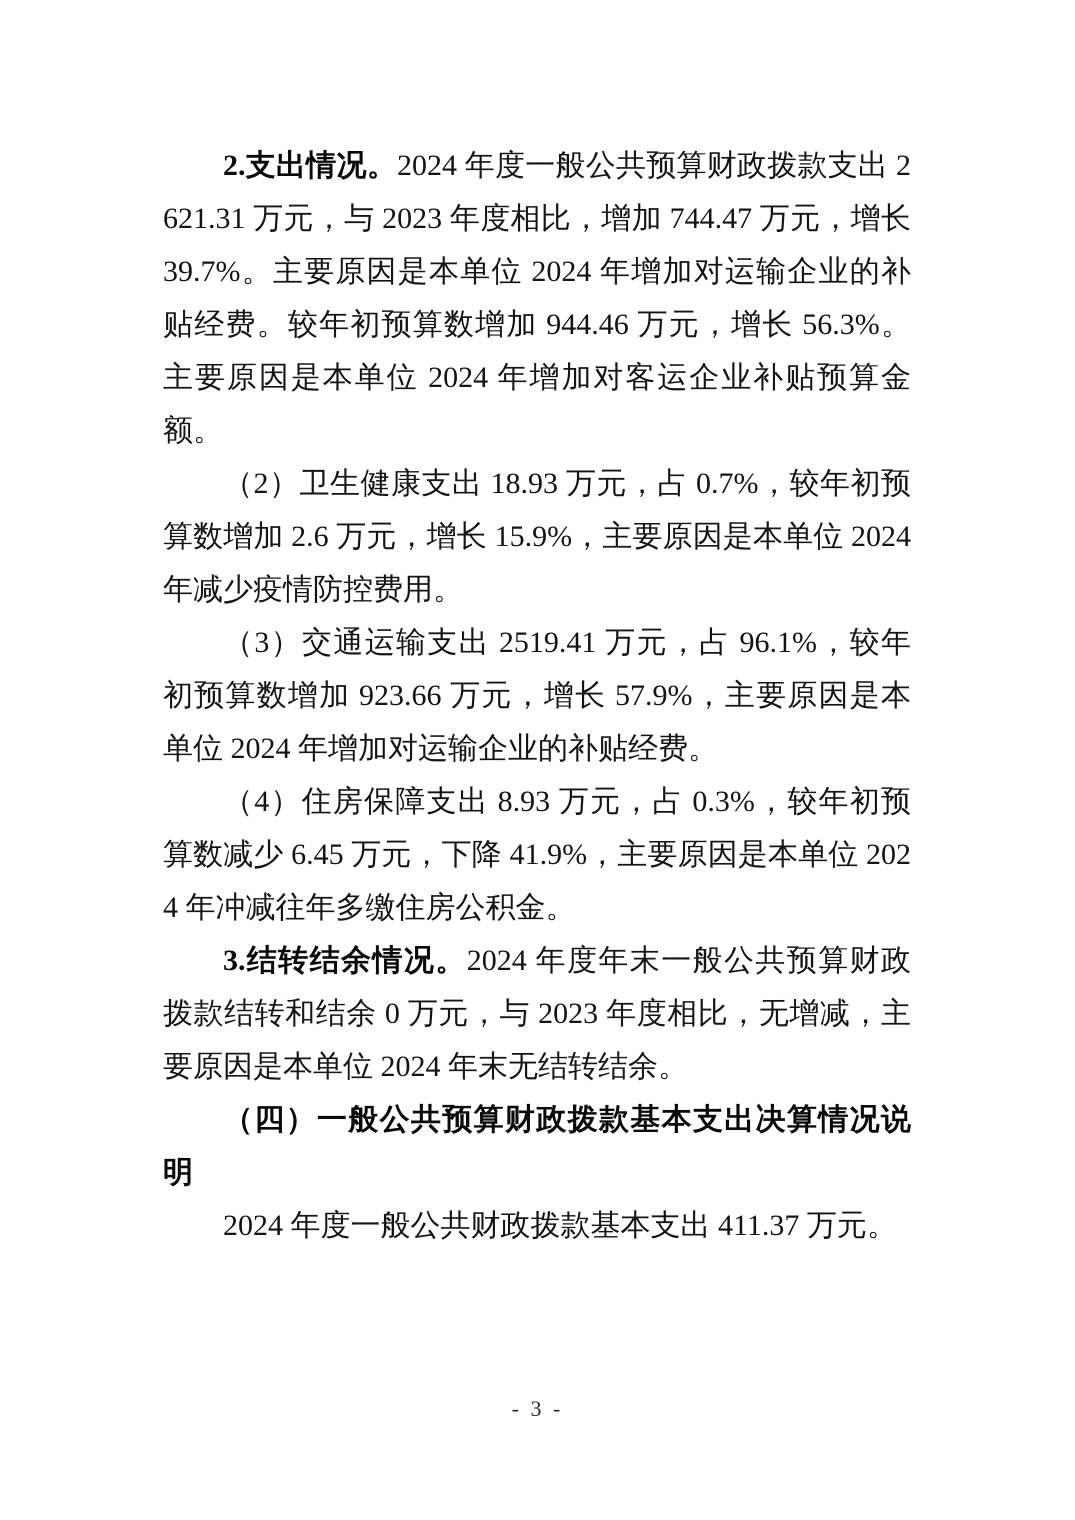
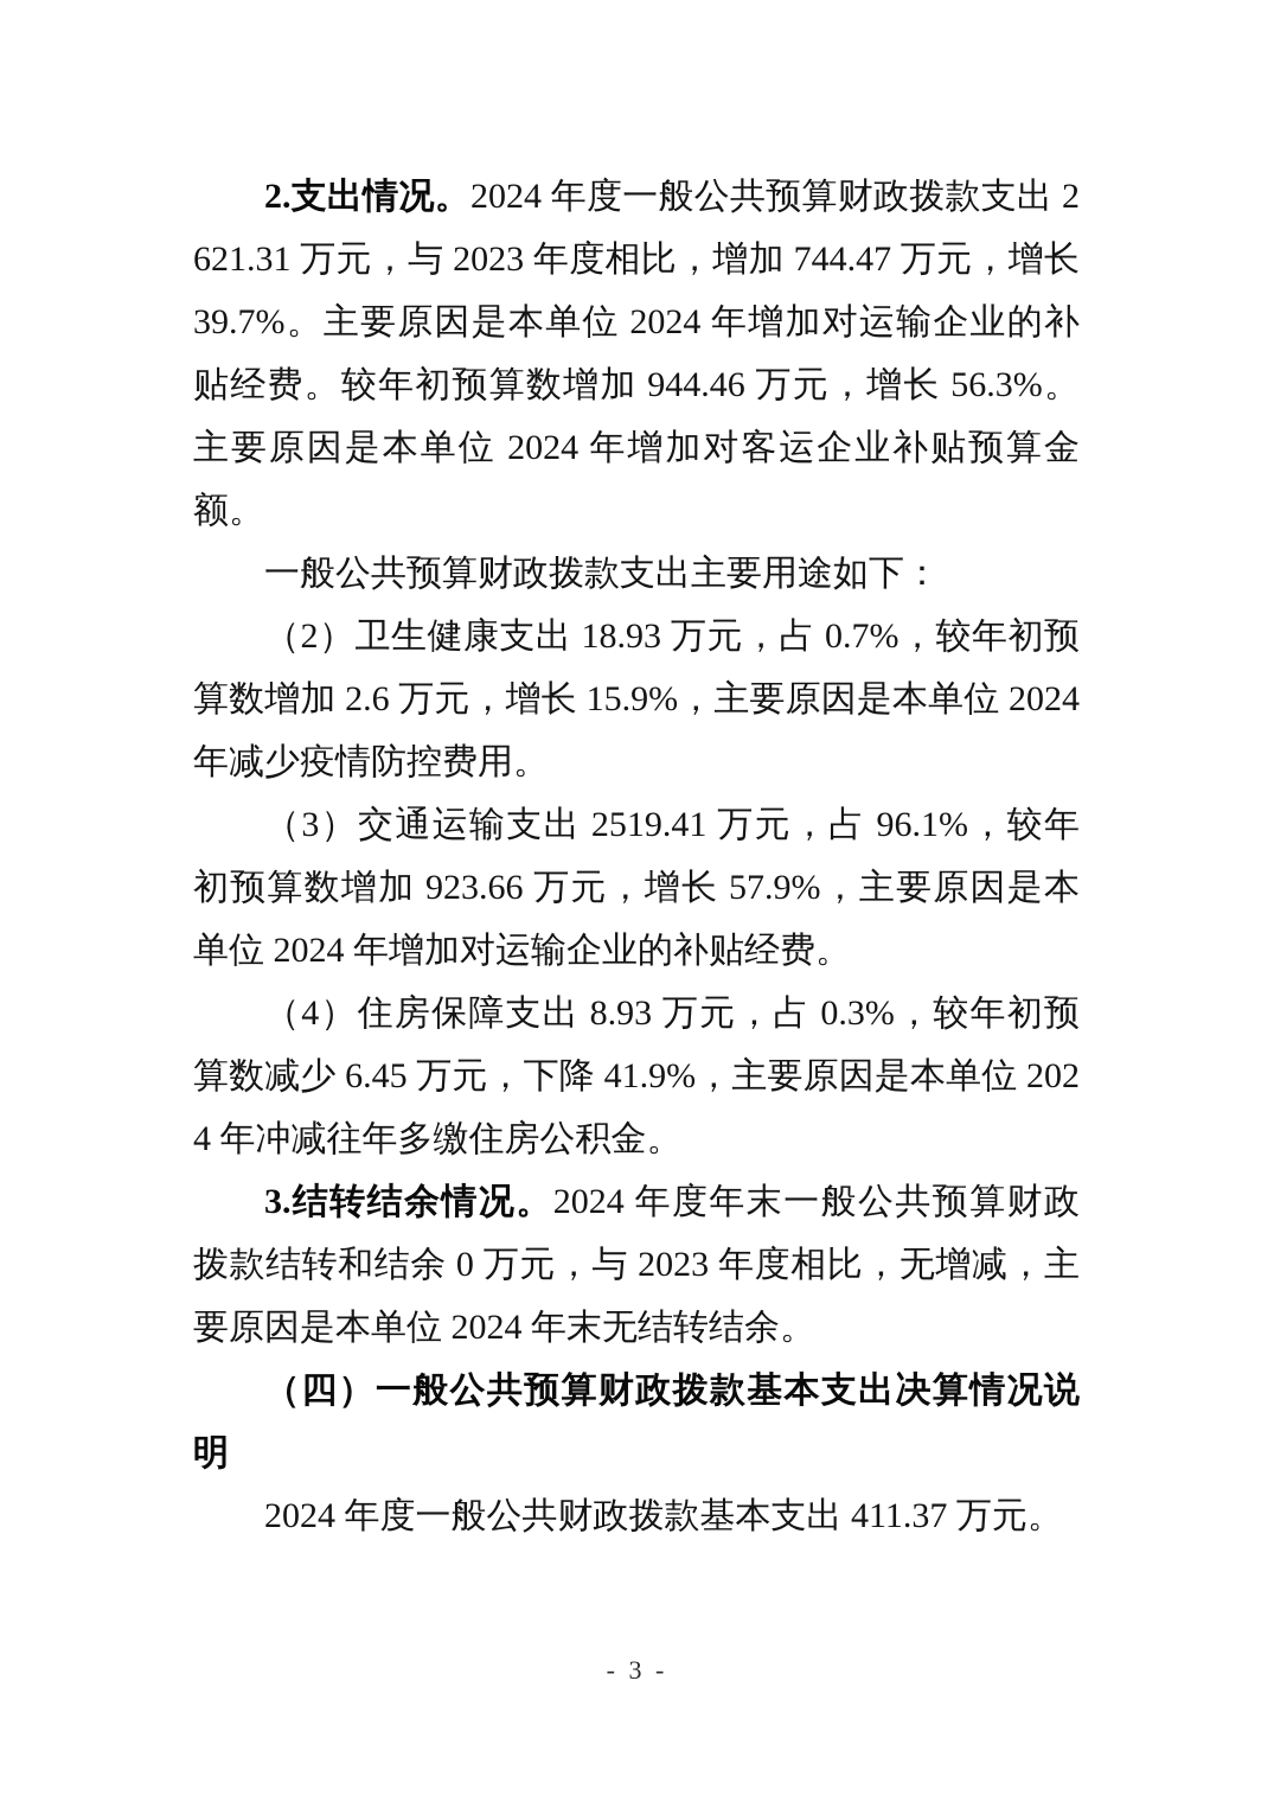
  2.支出情况。2024 年度一般公共预算财政拨款支出 2621.31 万元，与 2023 年度相比，增加 744.47 万元，增长 39.7%。主要原因是本单位 2024 年增加对运输企业的补贴经费。较年初预算数增加 944.46 万元，增长 56.3%。主要原因是本单位 2024 年增加对客运企业补贴预算金额。
+ 一般公共预算财政拨款支出主要用途如下：
  （2）卫生健康支出 18.93 万元，占 0.7%，较年初预算数增加 2.6 万元，增长 15.9%，主要原因是本单位 2024 年减少疫情防控费用。
  （3）交通运输支出 2519.41 万元，占 96.1%，较年初预算数增加 923.66 万元，增长 57.9%，主要原因是本单位 2024 年增加对运输企业的补贴经费。
  （4）住房保障支出 8.93 万元，占 0.3%，较年初预算数减少 6.45 万元，下降 41.9%，主要原因是本单位 2024 年冲减往年多缴住房公积金。
  3.结转结余情况。2024 年度年末一般公共预算财政拨款结转和结余 0 万元，与 2023 年度相比，无增减，主要原因是本单位 2024 年末无结转结余。
  （四）一般公共预算财政拨款基本支出决算情况说明
  2024 年度一般公共财政拨款基本支出 411.37 万元。
  - 3 -
